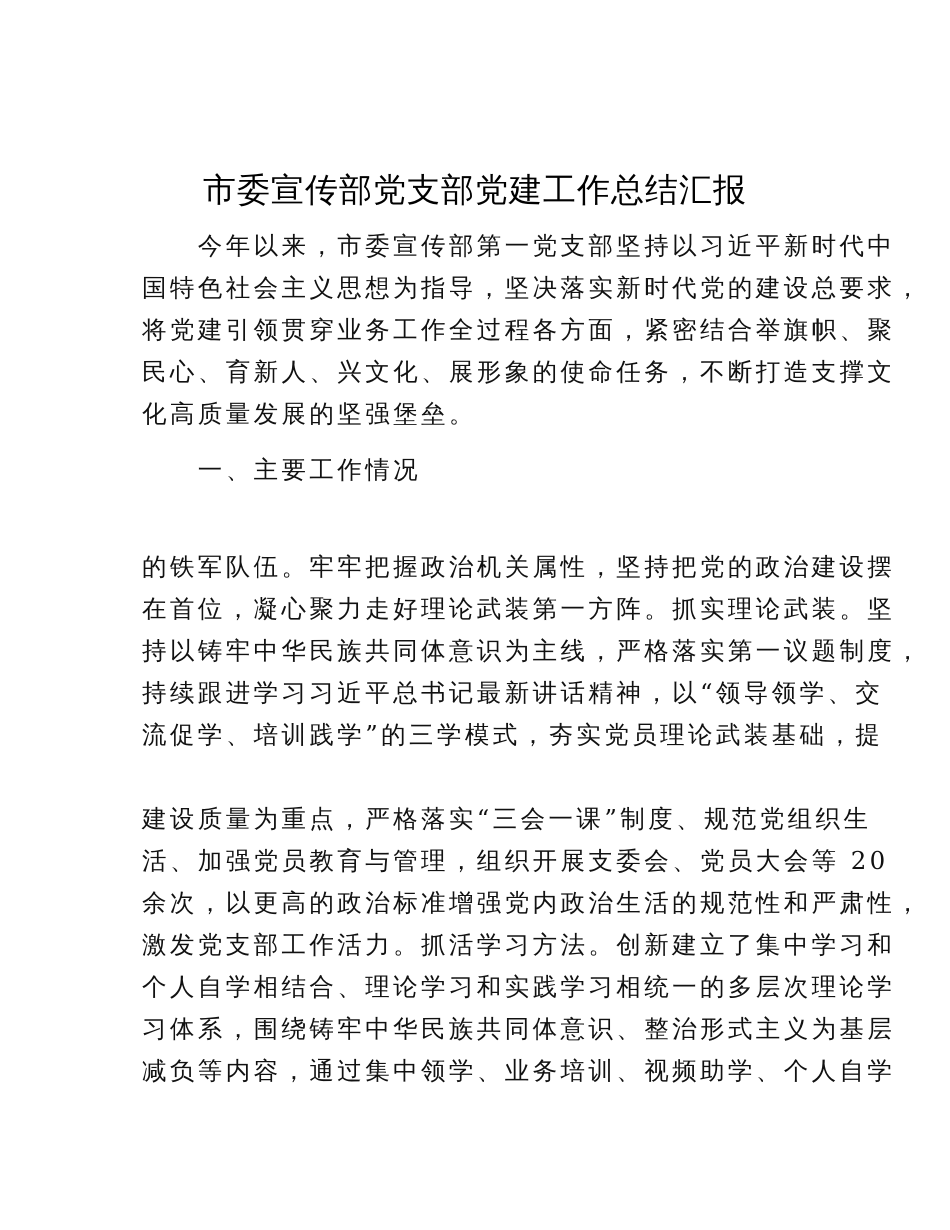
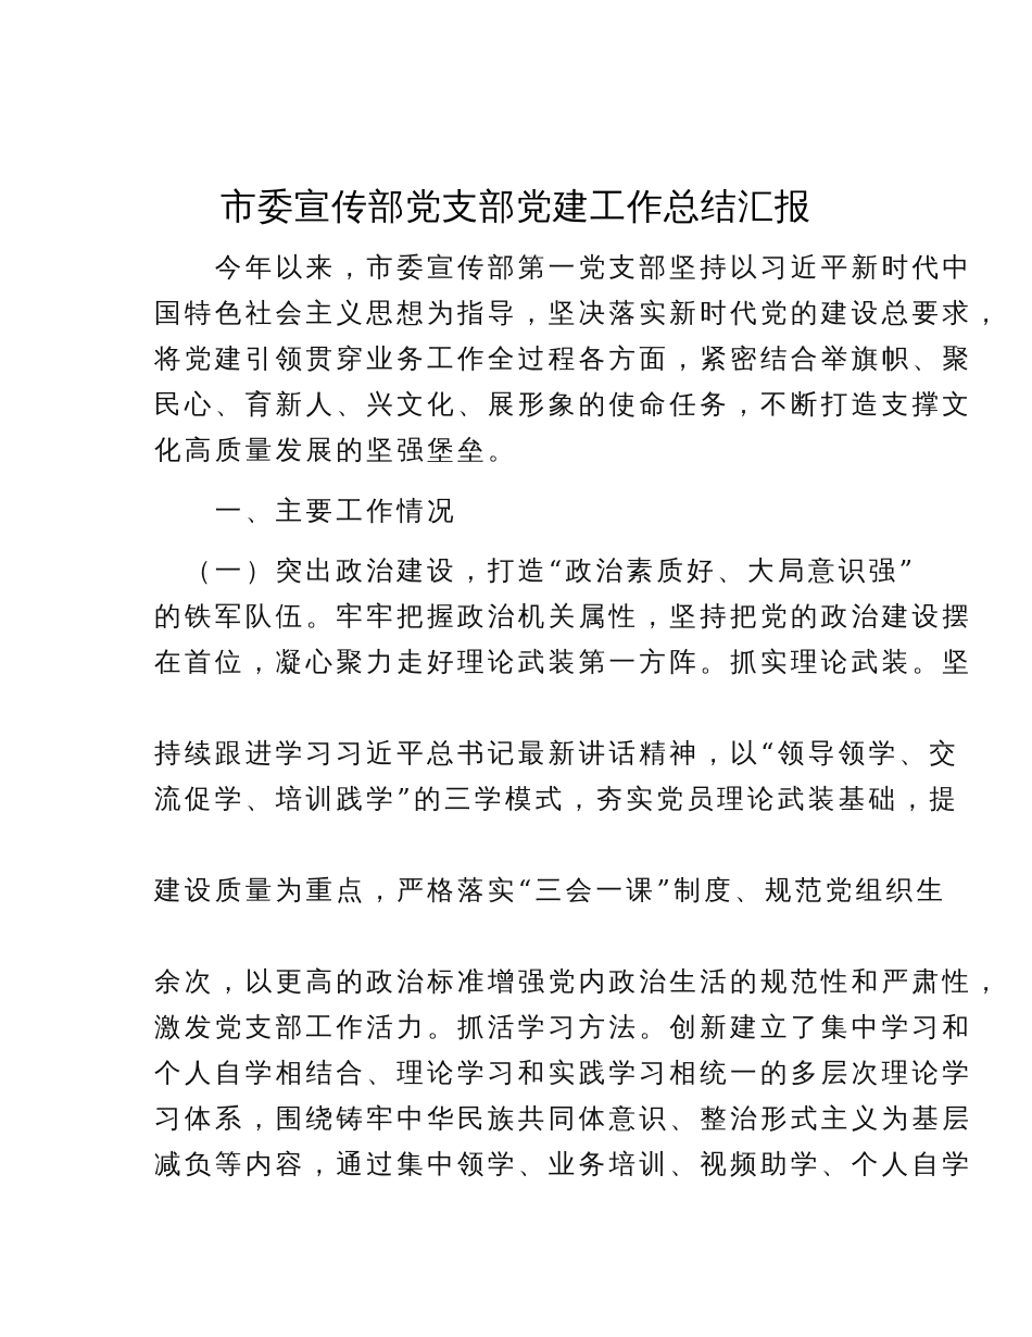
  市委宣传部党支部党建工作总结汇报
  今年以来，市委宣传部第一党支部坚持以习近平新时代中
  国特色社会主义思想为指导，坚决落实新时代党的建设总要求，
  将党建引领贯穿业务工作全过程各方面，紧密结合举旗帜、聚
  民心、育新人、兴文化、展形象的使命任务，不断打造支撑文
  化高质量发展的坚强堡垒。
  一、主要工作情况
+ （一）突出政治建设，打造“政治素质好、大局意识强”
  的铁军队伍。牢牢把握政治机关属性，坚持把党的政治建设摆
  在首位，凝心聚力走好理论武装第一方阵。抓实理论武装。坚
- 持以铸牢中华民族共同体意识为主线，严格落实第一议题制度，
  持续跟进学习习近平总书记最新讲话精神，以“领导领学、交
  流促学、培训践学”的三学模式，夯实党员理论武装基础，提
  建设质量为重点，严格落实“三会一课”制度、规范党组织生
- 活、加强党员教育与管理，组织开展支委会、党员大会等 20
  余次，以更高的政治标准增强党内政治生活的规范性和严肃性，
  激发党支部工作活力。抓活学习方法。创新建立了集中学习和
  个人自学相结合、理论学习和实践学习相统一的多层次理论学
  习体系，围绕铸牢中华民族共同体意识、整治形式主义为基层
  减负等内容，通过集中领学、业务培训、视频助学、个人自学
